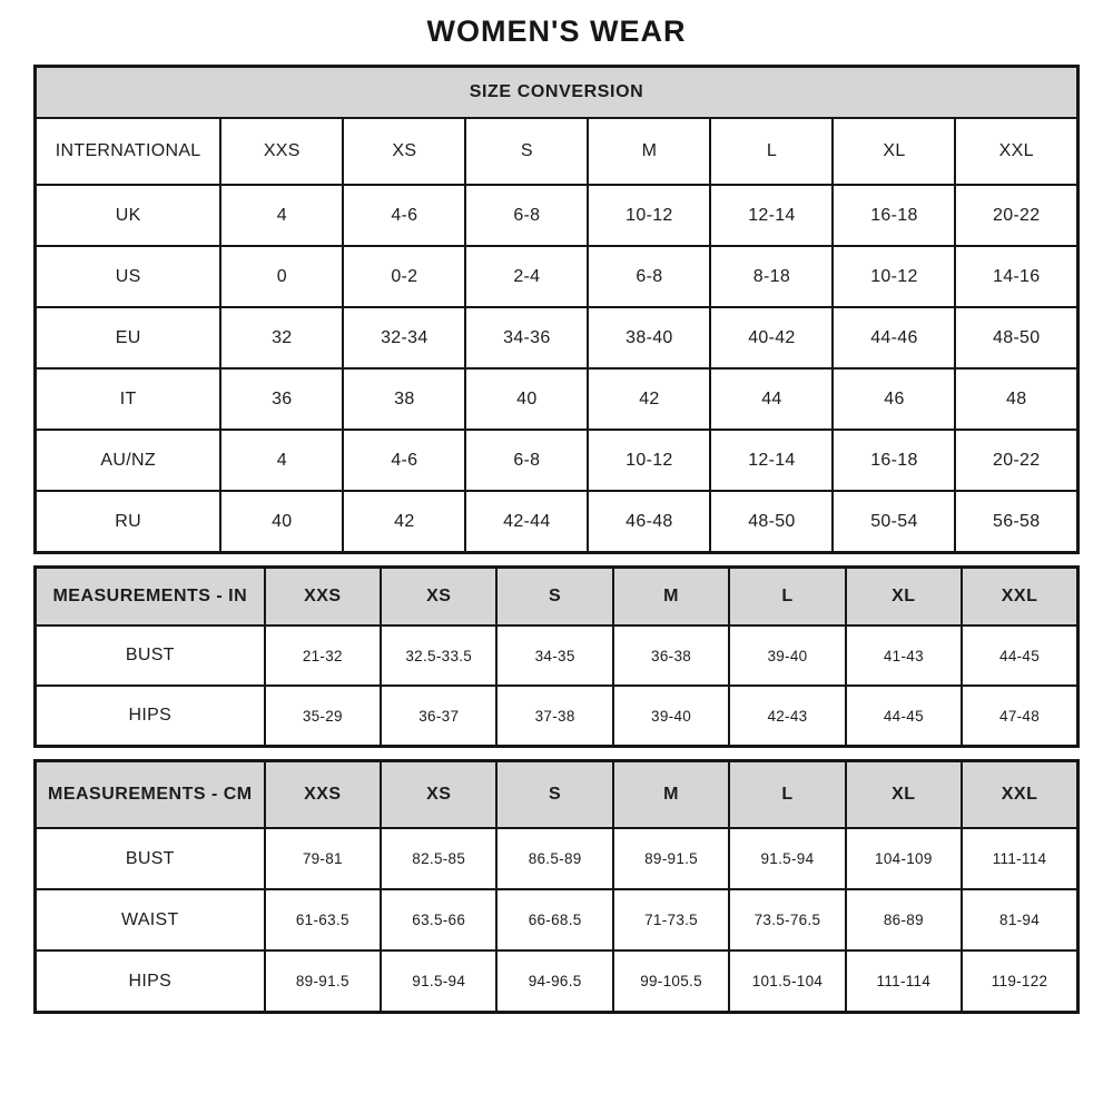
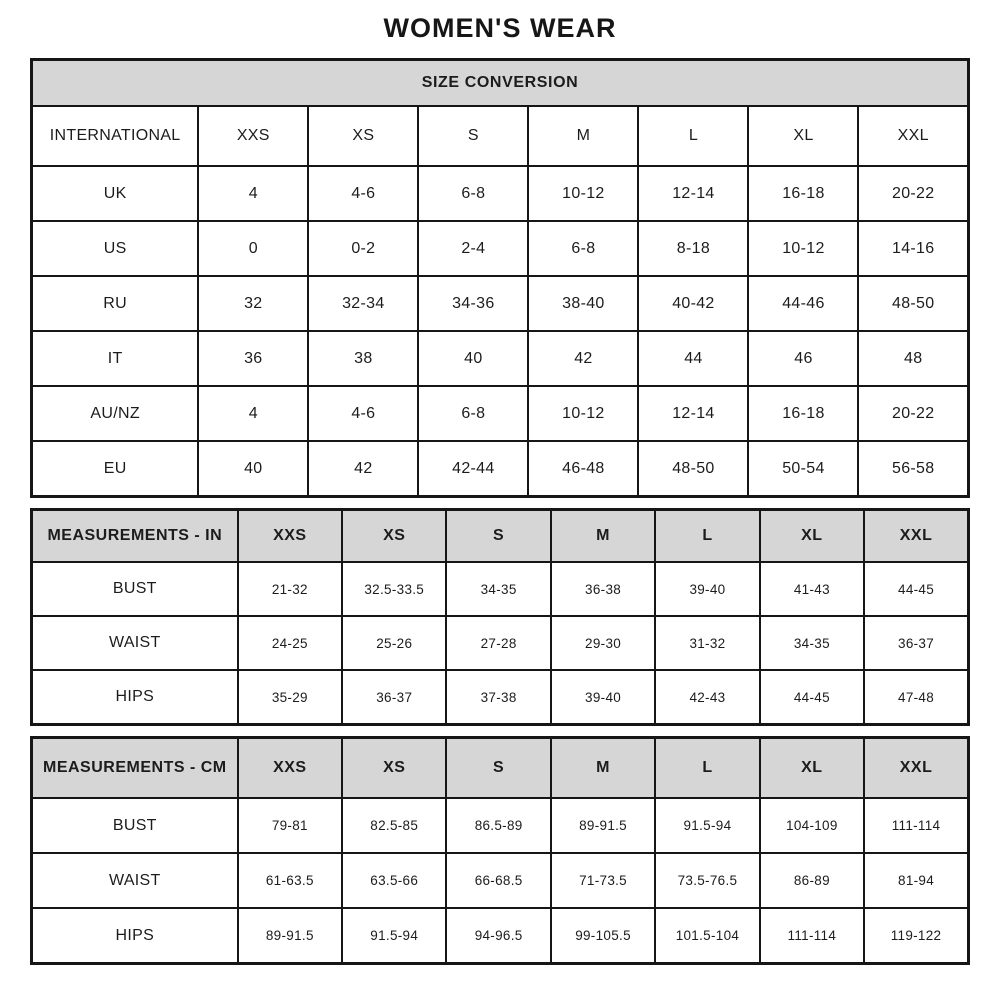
  WOMEN'S WEAR
  SIZE CONVERSION
  INTERNATIONAL	XXS	XS	S	M	L	XL	XXL
  UK	4	4-6	6-8	10-12	12-14	16-18	20-22
  US	0	0-2	2-4	6-8	8-18	10-12	14-16
- EU	32	32-34	34-36	38-40	40-42	44-46	48-50
+ RU	32	32-34	34-36	38-40	40-42	44-46	48-50
  IT	36	38	40	42	44	46	48
  AU/NZ	4	4-6	6-8	10-12	12-14	16-18	20-22
- RU	40	42	42-44	46-48	48-50	50-54	56-58
+ EU	40	42	42-44	46-48	48-50	50-54	56-58
  MEASUREMENTS - IN	XXS	XS	S	M	L	XL	XXL
  BUST	21-32	32.5-33.5	34-35	36-38	39-40	41-43	44-45
+ WAIST	24-25	25-26	27-28	29-30	31-32	34-35	36-37
  HIPS	35-29	36-37	37-38	39-40	42-43	44-45	47-48
  MEASUREMENTS - CM	XXS	XS	S	M	L	XL	XXL
  BUST	79-81	82.5-85	86.5-89	89-91.5	91.5-94	104-109	111-114
  WAIST	61-63.5	63.5-66	66-68.5	71-73.5	73.5-76.5	86-89	81-94
  HIPS	89-91.5	91.5-94	94-96.5	99-105.5	101.5-104	111-114	119-122
